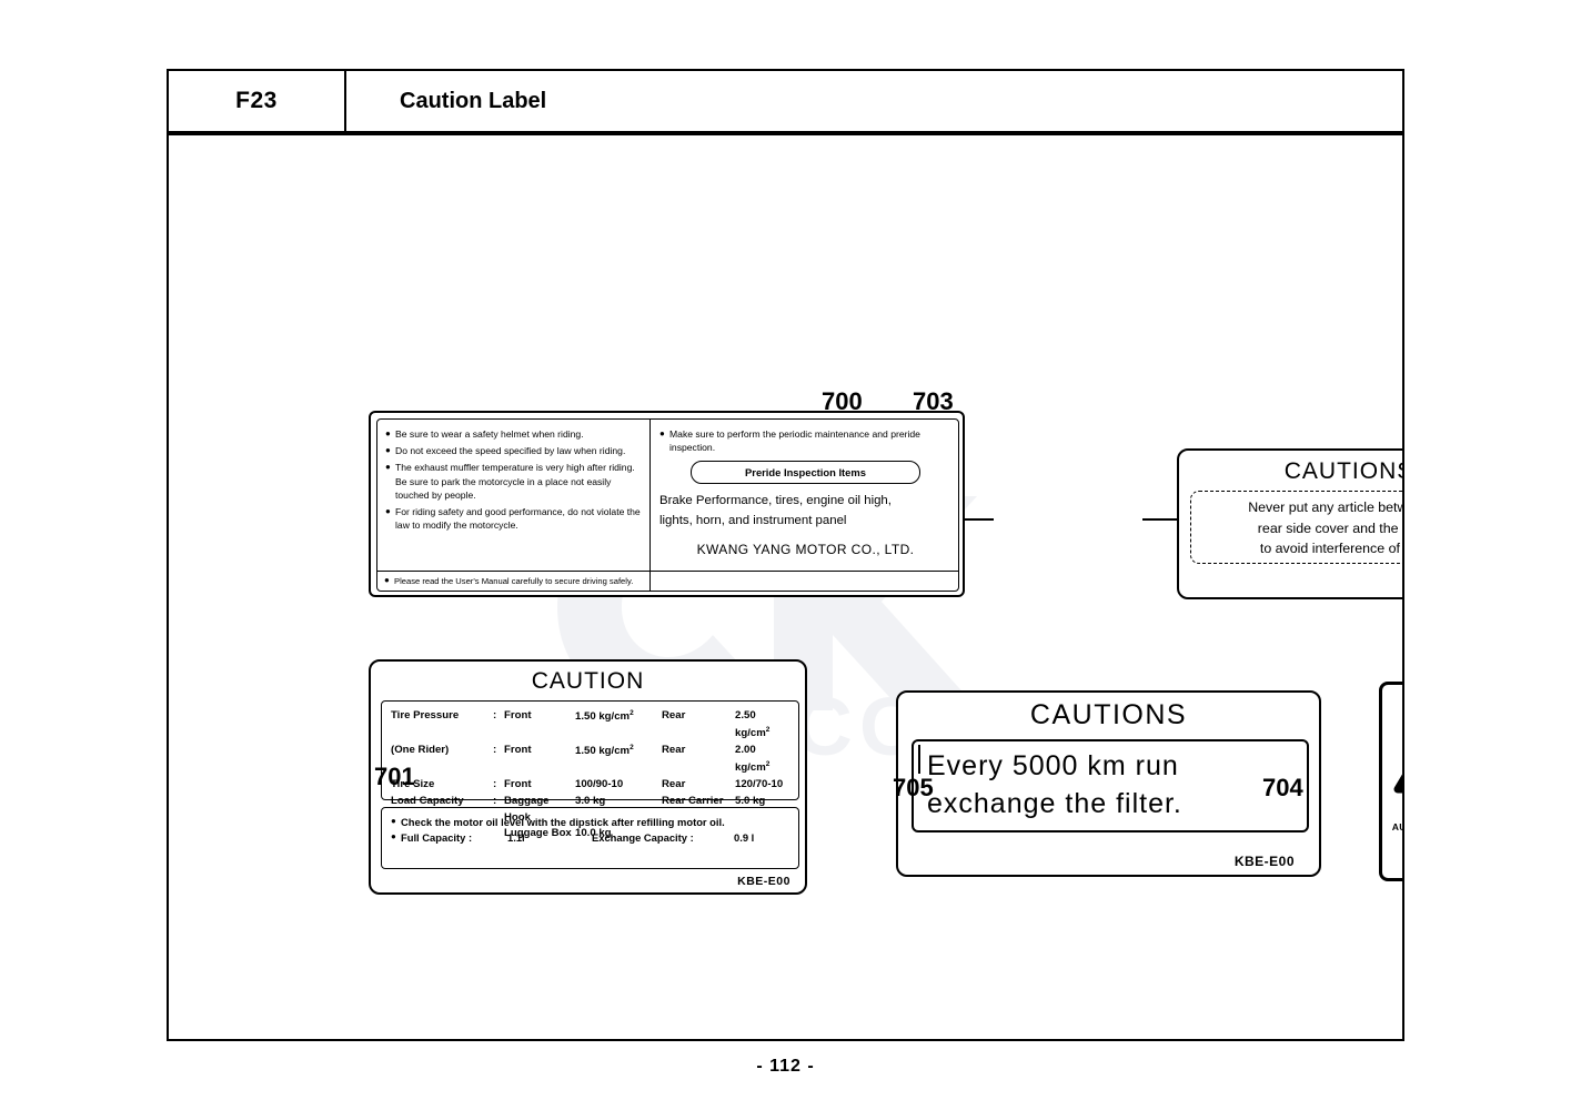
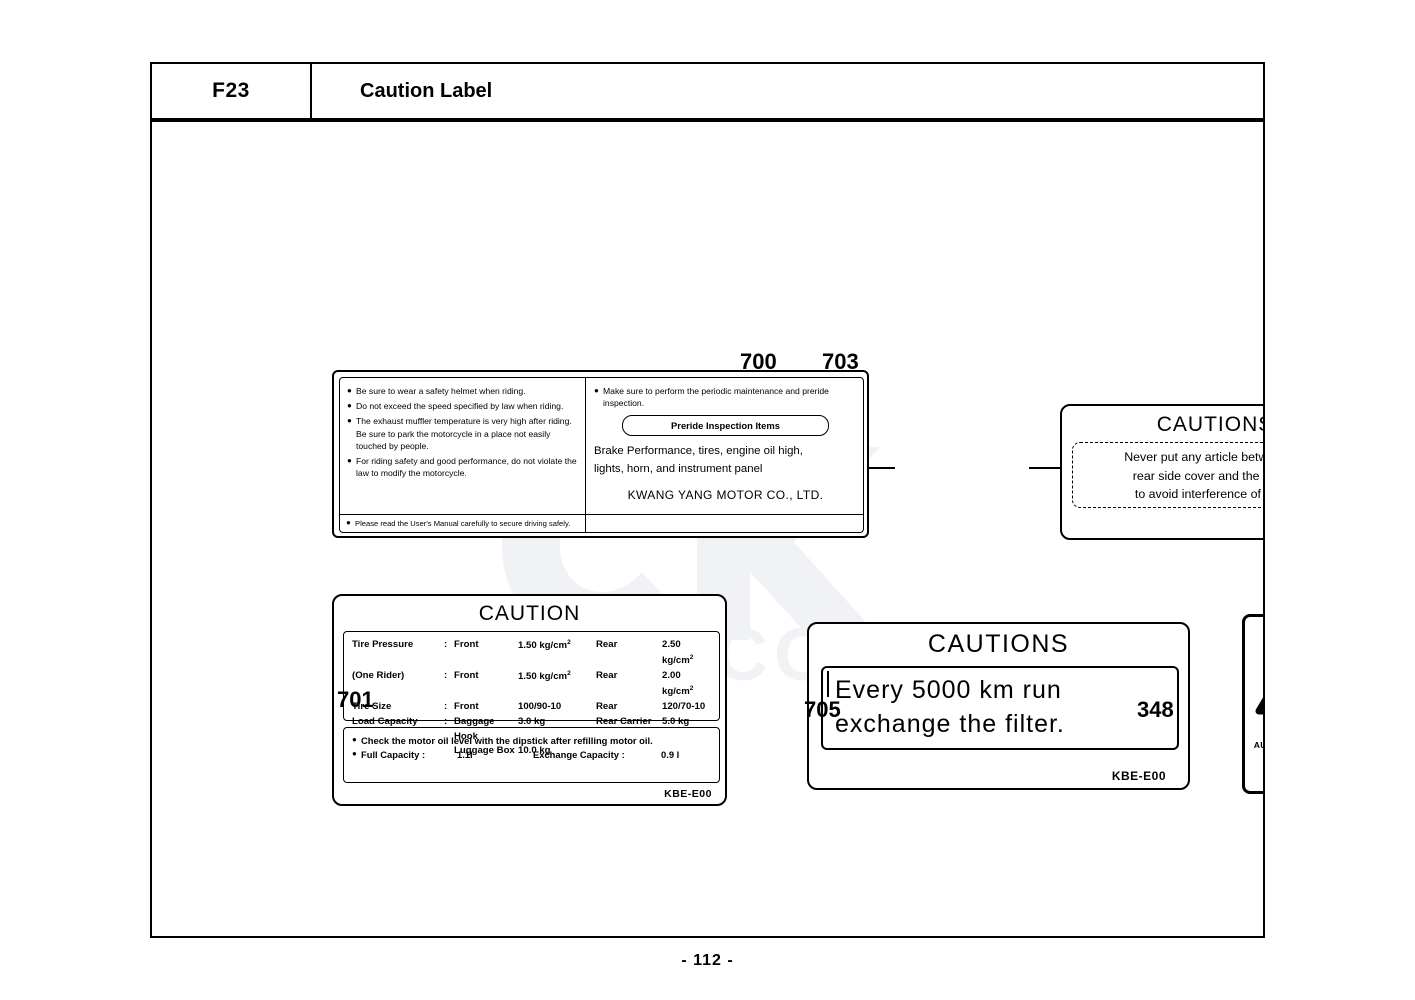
  F23
  Caution Label
  ●
  Be sure to wear a safety helmet when riding.
  ●
  Do not exceed the speed specified by law when riding.
  ●
  The exhaust muffler temperature is very high after riding. Be sure to park the motorcycle in a place not easily touched by people.
  ●
  For riding safety and good performance, do not violate the law to modify the motorcycle.
  ●
  Make sure to perform the periodic maintenance and preride inspection.
  Preride Inspection Items
  Brake Performance, tires, engine oil high,
  lights, horn, and instrument panel
  KWANG YANG MOTOR CO., LTD.
  ●
  Please read the User's Manual carefully to secure driving safely.
  700
  CAUTION
  Never put any article betw
  rear side cover and the
  to avoid interference of
  703
  CAUTION
  Tire Pressure
  :
  Front
  1.50 kg/cm
  Rear
  2.50 kg/cm
  (One Rider)
  :
  Front
  1.50 kg/cm
  Rear
  2.00 kg/cm
  Tire Size
  :
  Front
  100/90-10
  Rear
  120/70-10
  Load Capacity
  :
  Baggage Hook
  3.0 kg
  Rear Carrier
  5.0 kg
  Luggage Box
  10.0 kg
  ●
  Check the motor oil level with the dipstick after refilling motor oil.
  ●
  Full Capacity :
  1.1l
  Exchange Capacity :
  0.9 l
  KBE-E00
  701
  CAUTIONS
  Every 5000 km run
  exchange the filter.
  KBE-E00
  705
- 704
+ 348
  - 112 -
